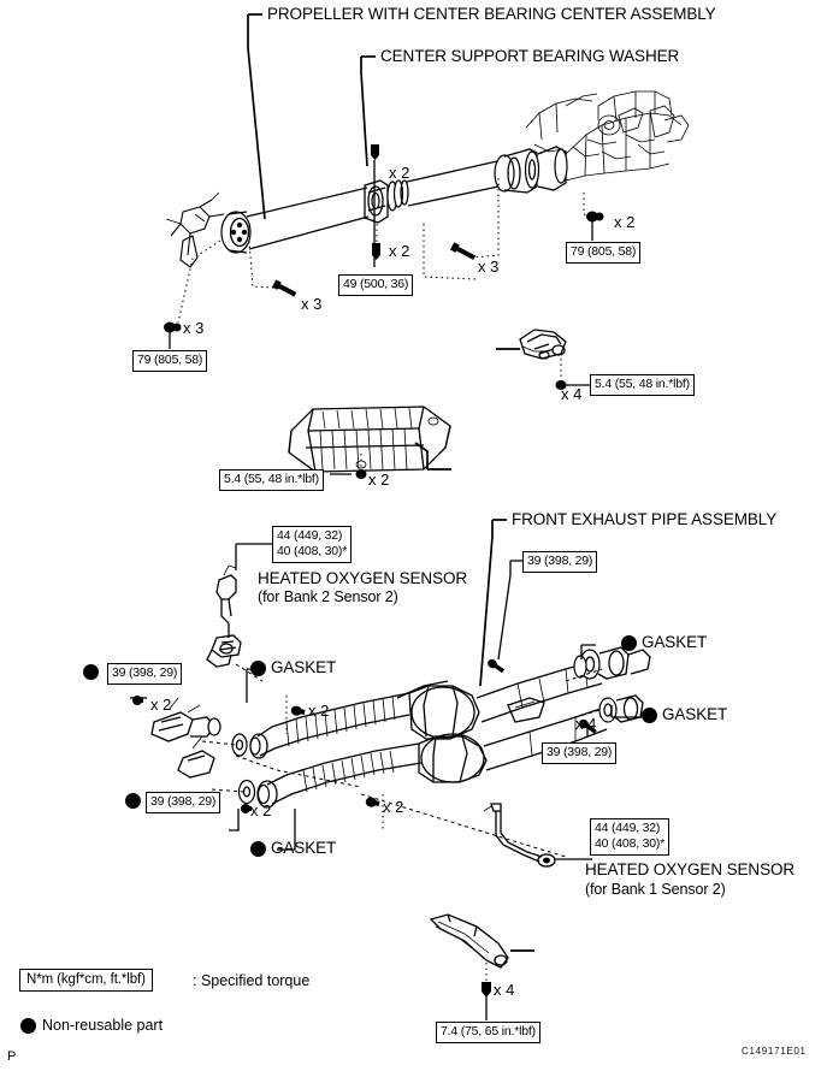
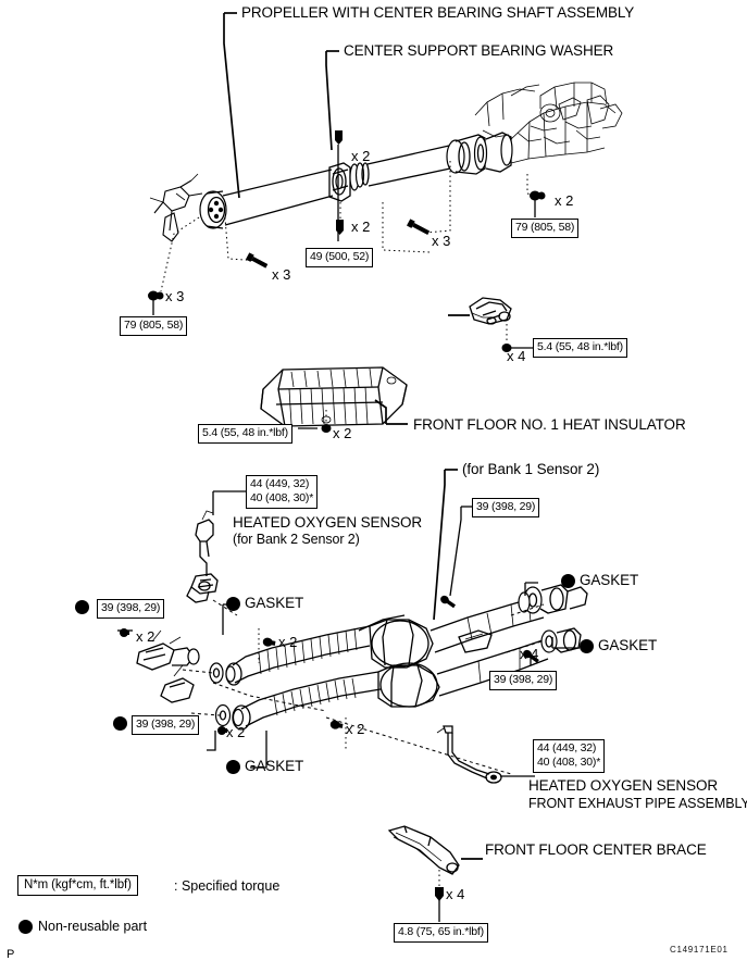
- PROPELLER WITH CENTER BEARING CENTER ASSEMBLY
+ PROPELLER WITH CENTER BEARING SHAFT ASSEMBLY
  CENTER SUPPORT BEARING WASHER
  x 2
  x 2
  x 3
  x 3
  x 3
  x 2
- 49 (500, 36)
+ 49 (500, 52)
  79 (805, 58)
  79 (805, 58)
  x 4
  5.4 (55, 48 in.*lbf)
+ FRONT FLOOR NO. 1 HEAT INSULATOR
  5.4 (55, 48 in.*lbf)
  x 2
  44 (449, 32)
  40 (408, 30)*
  HEATED OXYGEN SENSOR
  (for Bank 2 Sensor 2)
- FRONT EXHAUST PIPE ASSEMBLY
+ (for Bank 1 Sensor 2)
  39 (398, 29)
  39 (398, 29)
  x 2
  x 2
  39 (398, 29)
  x 2
  x 2
  39 (398, 29)
  x 4
  GASKET
  GASKET
  GASKET
  GASKET
  44 (449, 32)
  40 (408, 30)*
  HEATED OXYGEN SENSOR
- (for Bank 1 Sensor 2)
+ FRONT EXHAUST PIPE ASSEMBLY
+ FRONT FLOOR CENTER BRACE
  x 4
- 7.4 (75, 65 in.*lbf)
+ 4.8 (75, 65 in.*lbf)
  N*m (kgf*cm, ft.*lbf)
  : Specified torque
  Non-reusable part
  P
  C149171E01
